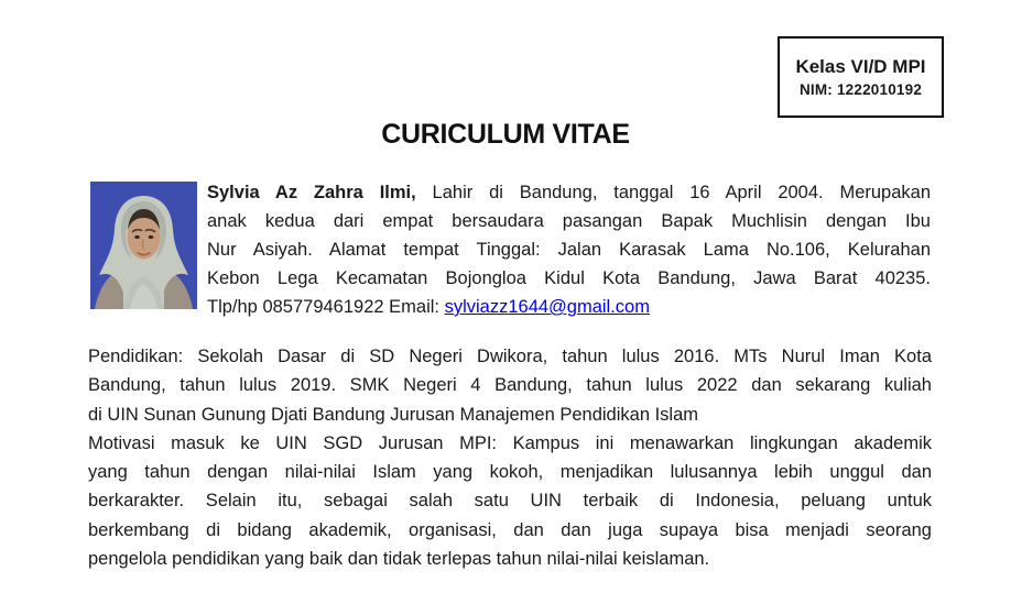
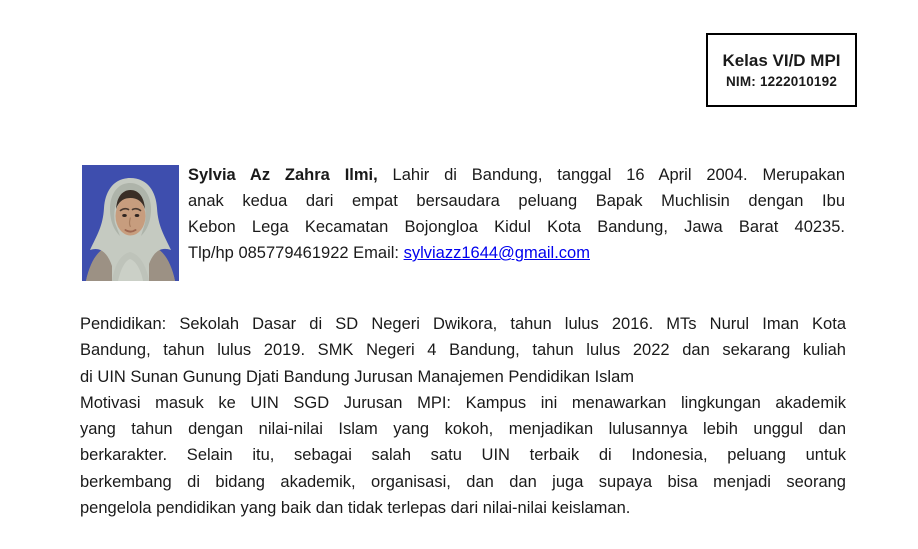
  Kelas VI/D MPI
  NIM: 1222010192
- CURICULUM VITAE
  Sylvia Az Zahra Ilmi, Lahir di Bandung, tanggal 16 April 2004. Merupakan
- anak kedua dari empat bersaudara pasangan Bapak Muchlisin dengan Ibu
+ anak kedua dari empat bersaudara peluang Bapak Muchlisin dengan Ibu
- Nur Asiyah. Alamat tempat Tinggal: Jalan Karasak Lama No.106, Kelurahan
  Kebon Lega Kecamatan Bojongloa Kidul Kota Bandung, Jawa Barat 40235.
  Tlp/hp 085779461922 Email: sylviazz1644@gmail.com
  Pendidikan: Sekolah Dasar di SD Negeri Dwikora, tahun lulus 2016. MTs Nurul Iman Kota
  Bandung, tahun lulus 2019. SMK Negeri 4 Bandung, tahun lulus 2022 dan sekarang kuliah
  di UIN Sunan Gunung Djati Bandung Jurusan Manajemen Pendidikan Islam
  Motivasi masuk ke UIN SGD Jurusan MPI: Kampus ini menawarkan lingkungan akademik
  yang tahun dengan nilai-nilai Islam yang kokoh, menjadikan lulusannya lebih unggul dan
  berkarakter. Selain itu, sebagai salah satu UIN terbaik di Indonesia, peluang untuk
  berkembang di bidang akademik, organisasi, dan dan juga supaya bisa menjadi seorang
- pengelola pendidikan yang baik dan tidak terlepas tahun nilai-nilai keislaman.
+ pengelola pendidikan yang baik dan tidak terlepas dari nilai-nilai keislaman.
